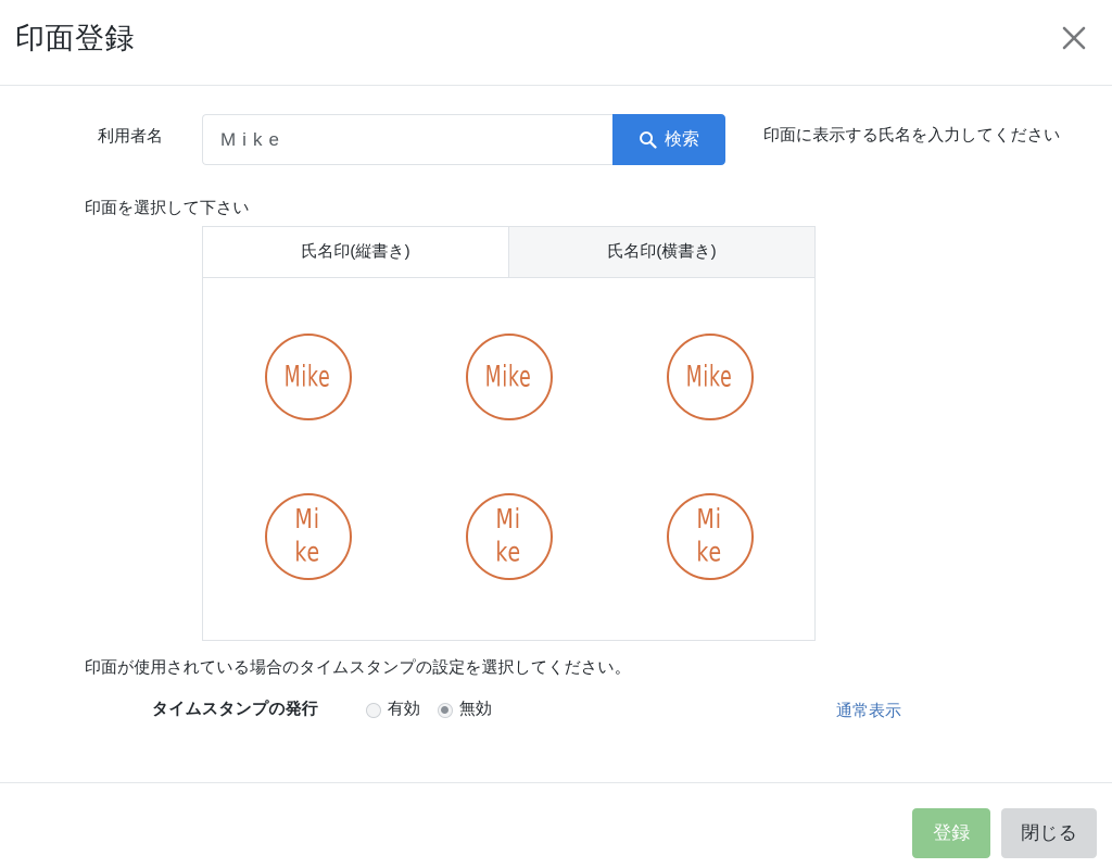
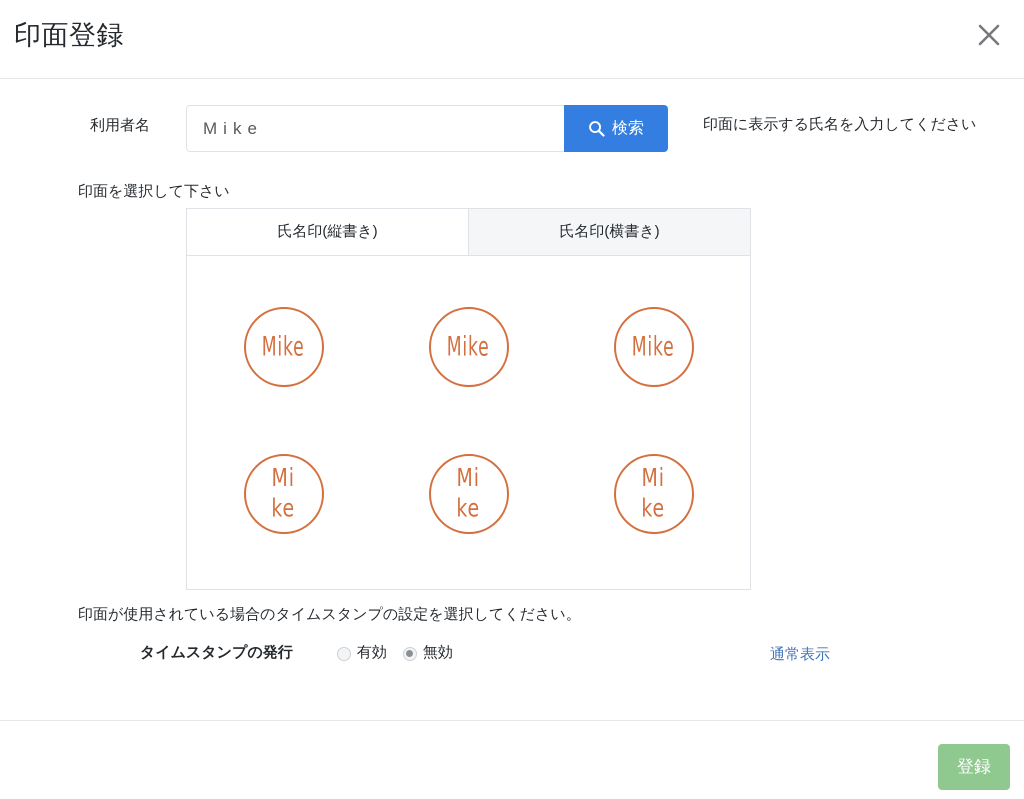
  印面登録
  利用者名
  Mike
  検索
  印面に表示する氏名を入力してください
  印面を選択して下さい
  氏名印(縦書き)
  氏名印(横書き)
  Mike
  Mike
  Mike
  Mi
  ke
  Mi
  ke
  Mi
  ke
  通常表示
  印面が使用されている場合のタイムスタンプの設定を選択してください。
  タイムスタンプの発行
  有効
  無効
  登録
- 閉じる
